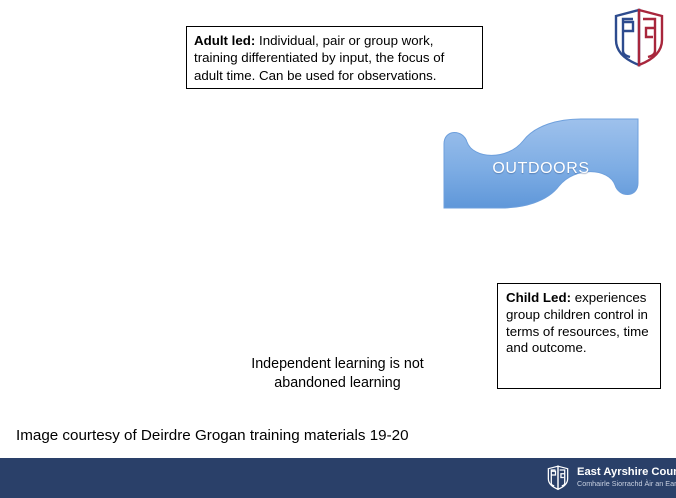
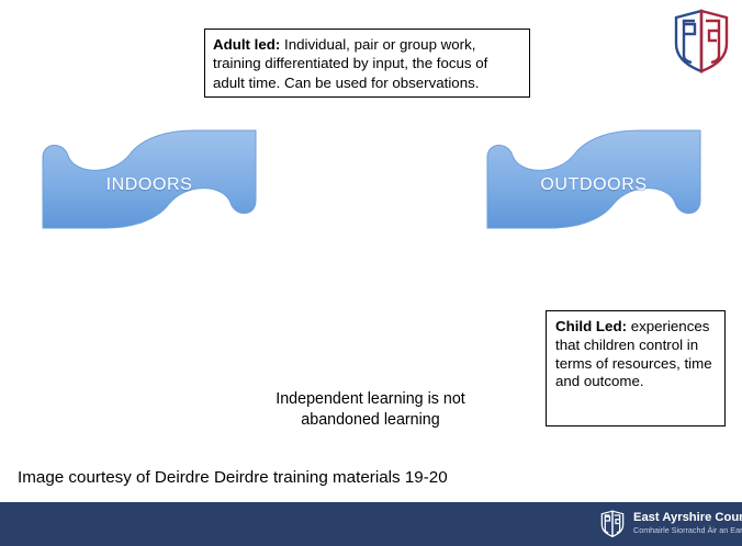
+ INDOORS
  OUTDOORS
  Independent learning is not abandoned learning
  Adult led: Individual, pair or group work, training differentiated by input, the focus of adult time. Can be used for observations.
- Child Led: experiences group children control in terms of resources, time and outcome.
+ Child Led: experiences that children control in terms of resources, time and outcome.
- Image courtesy of Deirdre Grogan training materials 19-20
+ Image courtesy of Deirdre Deirdre training materials 19-20
  East Ayrshire Cou
  Comhairle Siorrachd Àir an Ear
